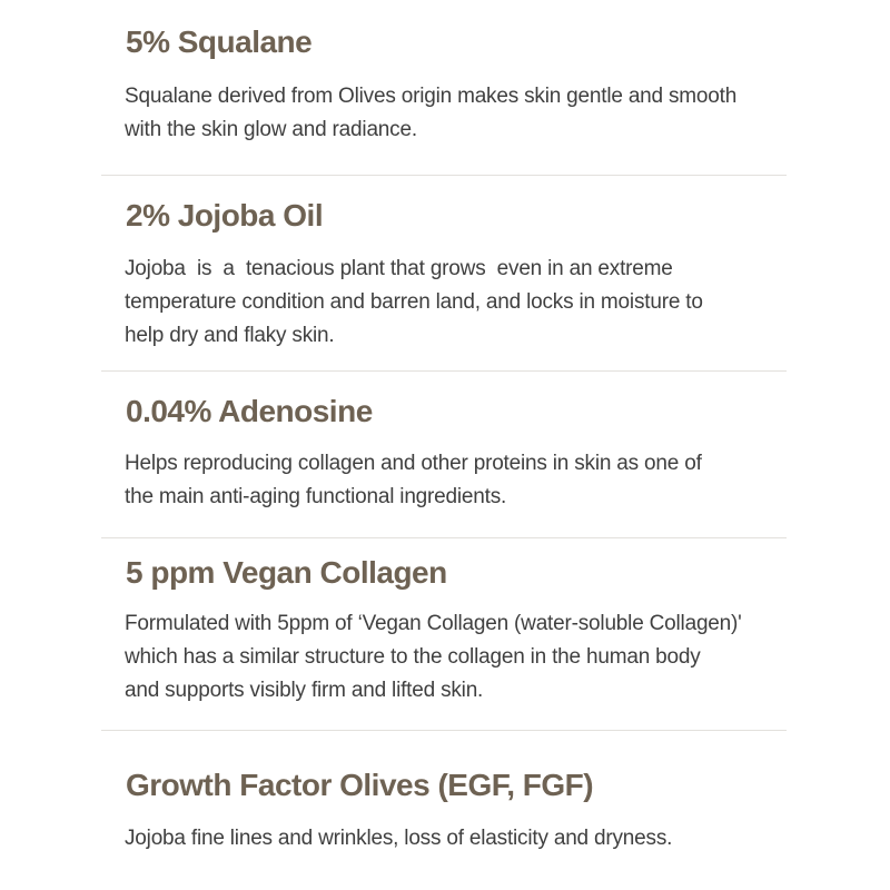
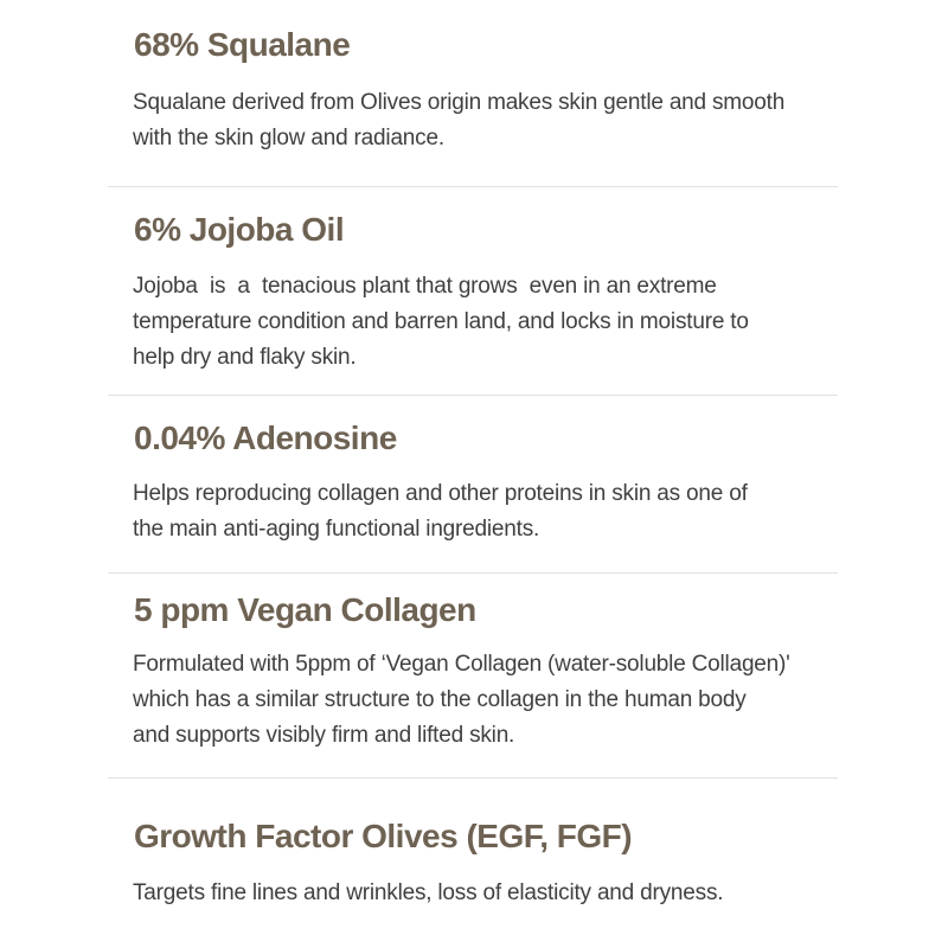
- 5% Squalane
+ 68% Squalane
  Squalane derived from Olives origin makes skin gentle and smooth
  with the skin glow and radiance.
- 2% Jojoba Oil
+ 6% Jojoba Oil
  Jojoba is a tenacious plant that grows even in an extreme
  temperature condition and barren land, and locks in moisture to
  help dry and flaky skin.
  0.04% Adenosine
  Helps reproducing collagen and other proteins in skin as one of
  the main anti-aging functional ingredients.
  5 ppm Vegan Collagen
  Formulated with 5ppm of ‘Vegan Collagen (water-soluble Collagen)'
  which has a similar structure to the collagen in the human body
  and supports visibly firm and lifted skin.
  Growth Factor Olives (EGF, FGF)
- Jojoba fine lines and wrinkles, loss of elasticity and dryness.
+ Targets fine lines and wrinkles, loss of elasticity and dryness.
